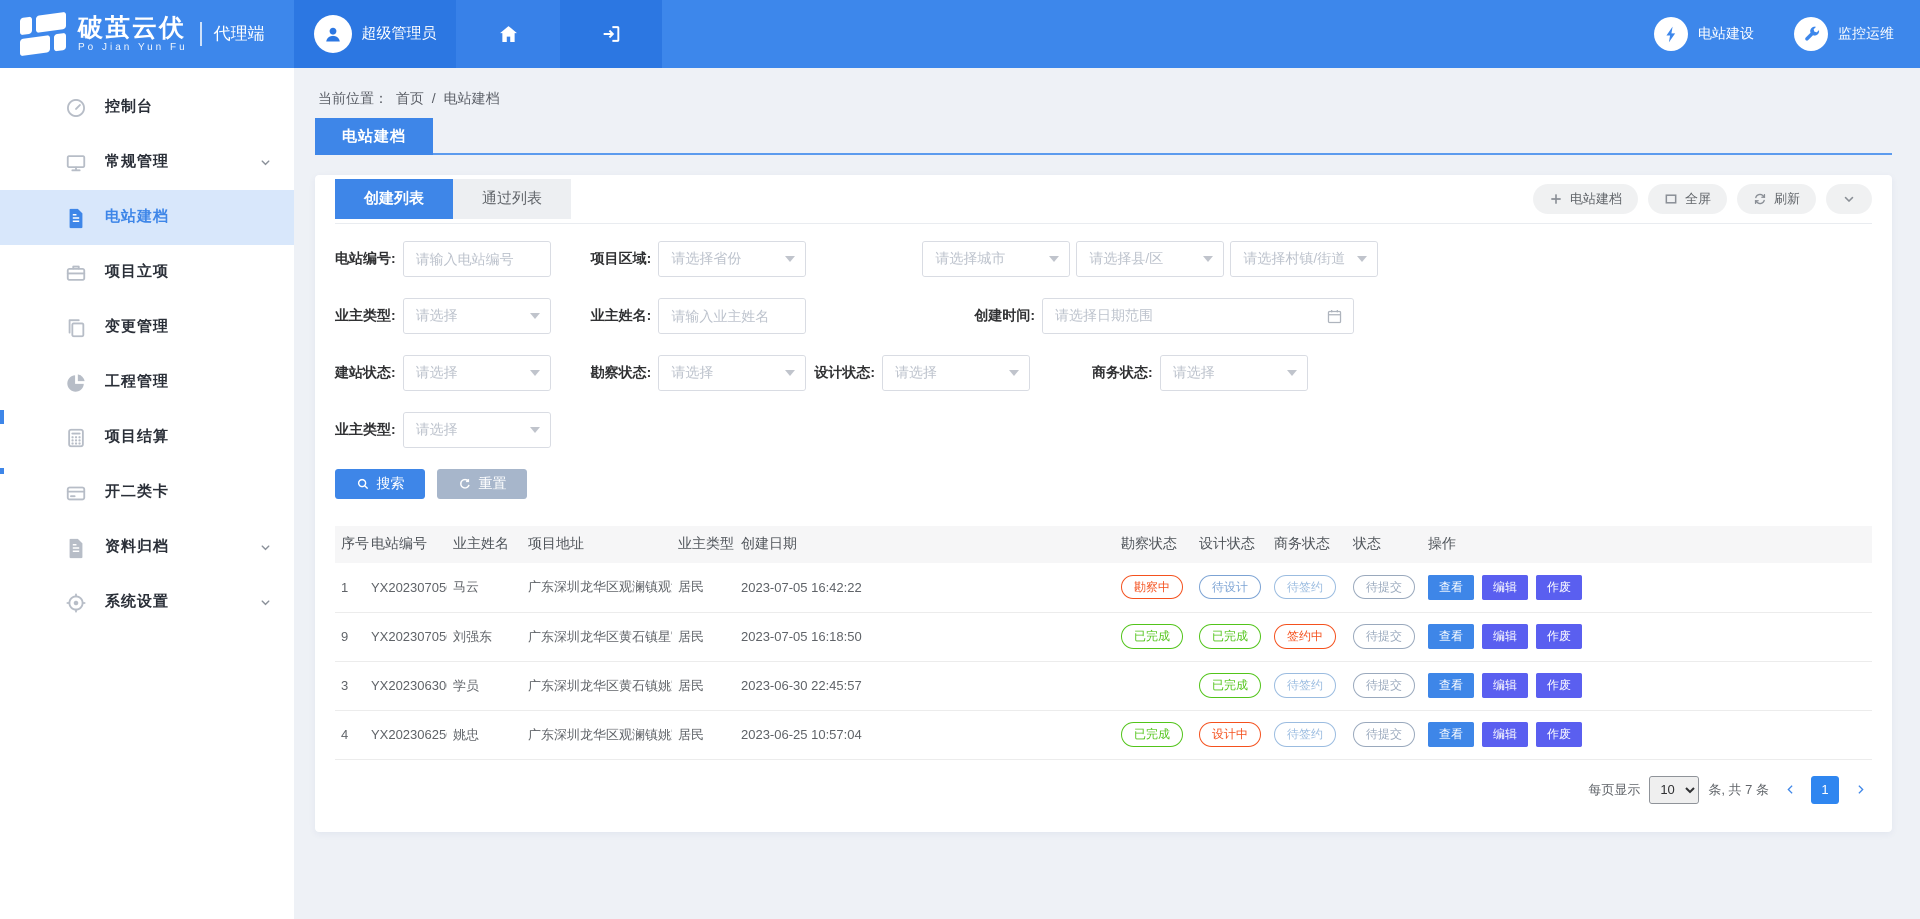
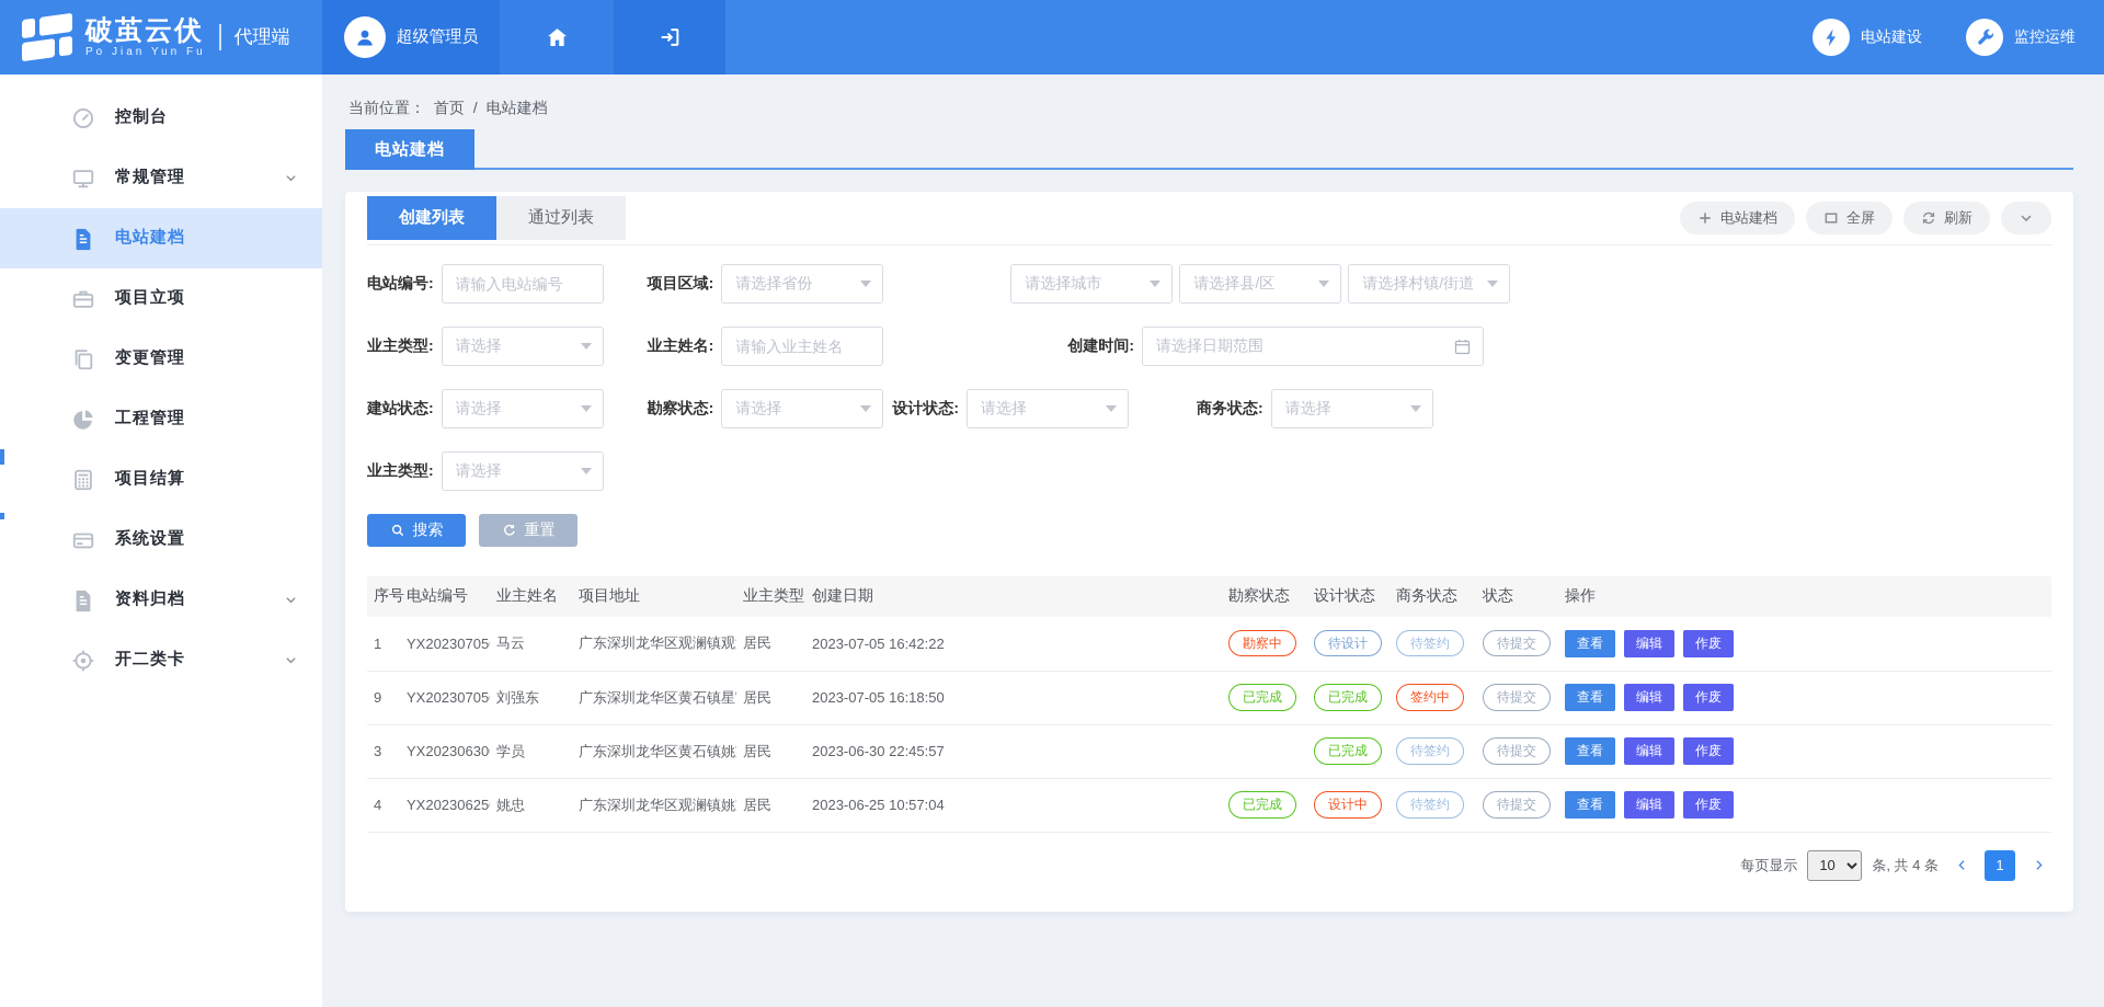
  破茧云伏
  Po Jian Yun Fu
  代理端
  超级管理员
  电站建设
  监控运维
  控制台
  常规管理
  电站建档
  项目立项
  变更管理
  工程管理
  项目结算
- 开二类卡
+ 系统设置
  资料归档
- 系统设置
+ 开二类卡
  当前位置： 首页 / 电站建档
  电站建档
  创建列表
  通过列表
  电站建档
  全屏
  刷新
  电站编号:
  请输入电站编号
  项目区域:
  请选择省份
  请选择城市
  请选择县/区
  请选择村镇/街道
  业主类型:
  请选择
  业主姓名:
  请输入业主姓名
  创建时间:
  请选择日期范围
  建站状态:
  请选择
  勘察状态:
  请选择
  设计状态:
  请选择
  商务状态:
  请选择
  业主类型:
  请选择
  搜索
  重置
  序号	电站编号	业主姓名	项目地址	业主类型	创建日期	勘察状态	设计状态	商务状态	状态	操作
  1	YX20230705	马云	广东深圳龙华区观澜镇观	居民	2023-07-05 16:42:22	勘察中	待设计	待签约	待提交	查看 编辑 作废
  9	YX20230705	刘强东	广东深圳龙华区黄石镇星	居民	2023-07-05 16:18:50	已完成	已完成	签约中	待提交	查看 编辑 作废
  3	YX20230630	学员	广东深圳龙华区黄石镇姚	居民	2023-06-30 22:45:57		已完成	待签约	待提交	查看 编辑 作废
  4	YX20230625	姚忠	广东深圳龙华区观澜镇姚	居民	2023-06-25 10:57:04	已完成	设计中	待签约	待提交	查看 编辑 作废
  每页显示
  10
- 条, 共 7 条
+ 条, 共 4 条
  1
